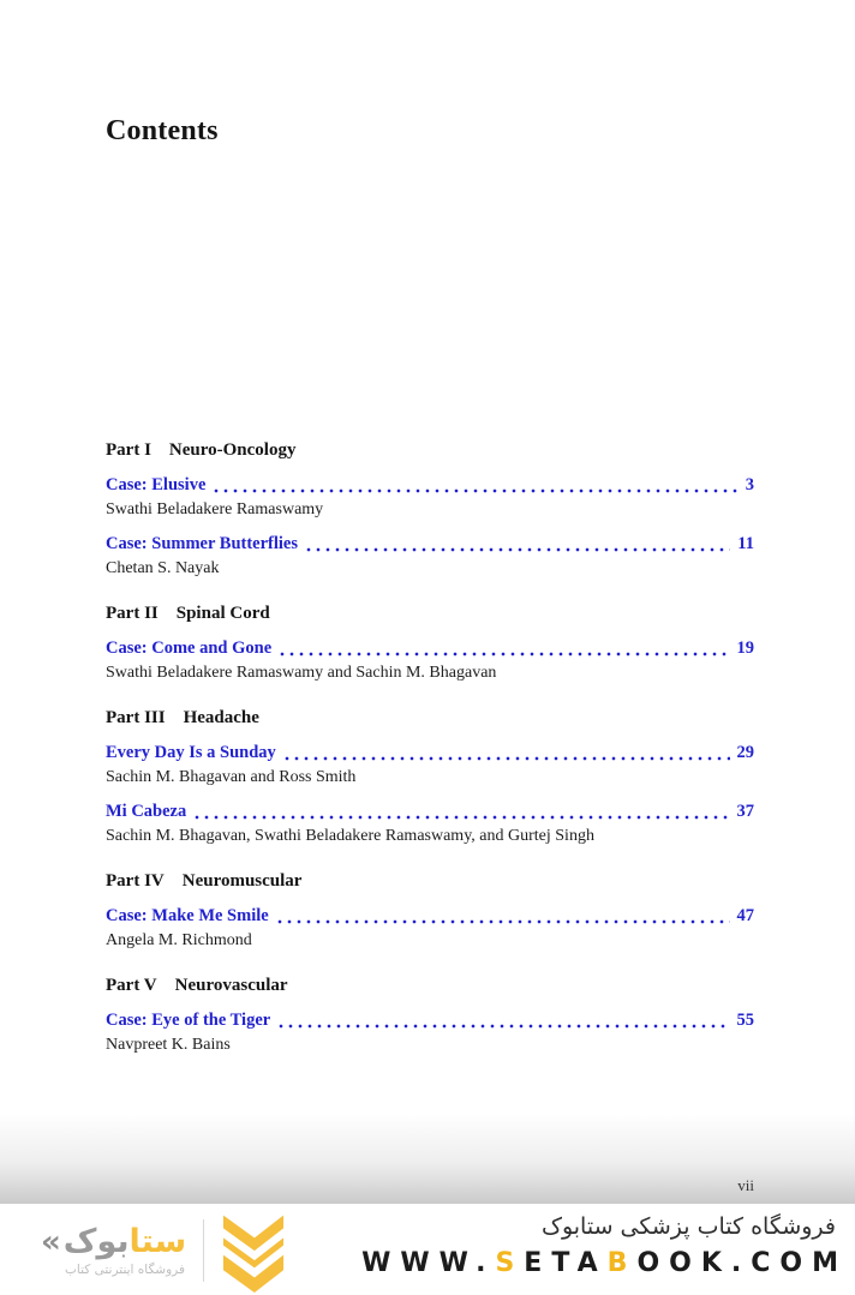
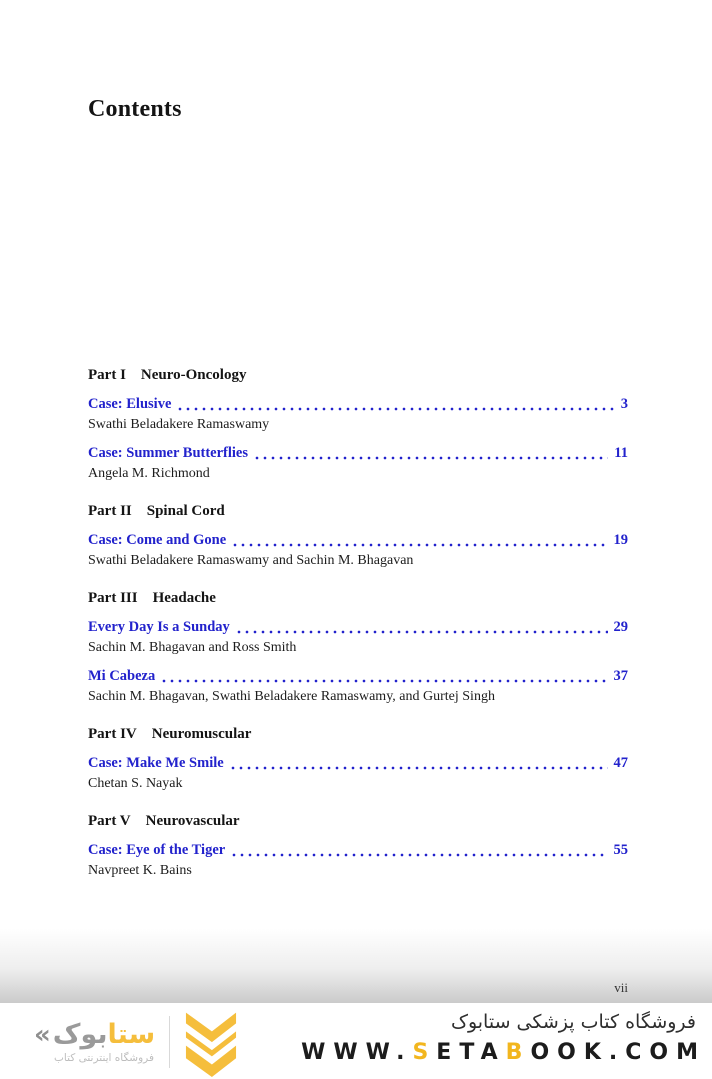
  Contents
  Part I Neuro-Oncology
  Case: Elusive
  3
  Swathi Beladakere Ramaswamy
  Case: Summer Butterflies
  11
- Chetan S. Nayak
+ Angela M. Richmond
  Part II Spinal Cord
  Case: Come and Gone
  19
  Swathi Beladakere Ramaswamy and Sachin M. Bhagavan
  Part III Headache
  Every Day Is a Sunday
  29
  Sachin M. Bhagavan and Ross Smith
  Mi Cabeza
  37
  Sachin M. Bhagavan, Swathi Beladakere Ramaswamy, and Gurtej Singh
  Part IV Neuromuscular
  Case: Make Me Smile
  47
- Angela M. Richmond
+ Chetan S. Nayak
  Part V Neurovascular
  Case: Eye of the Tiger
  55
  Navpreet K. Bains
  vii
  «
  ستابوک
  فروشگاه اینترنتی کتاب
  فروشگاه کتاب پزشکی ستابوک
  WWW.SETABOOK.COM
